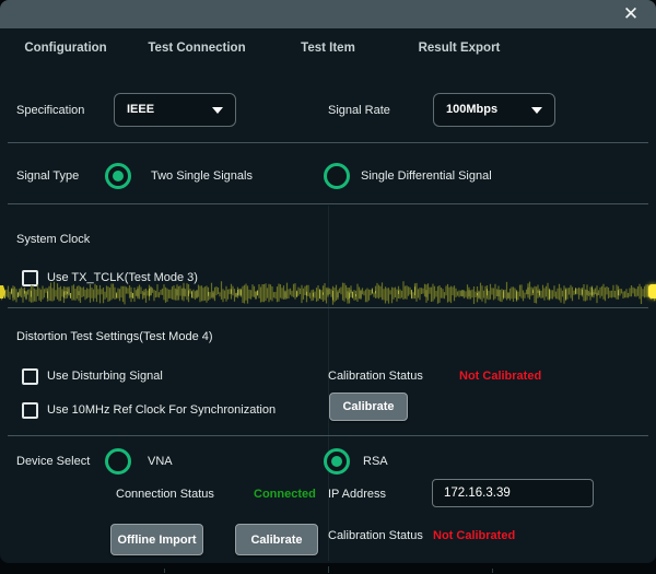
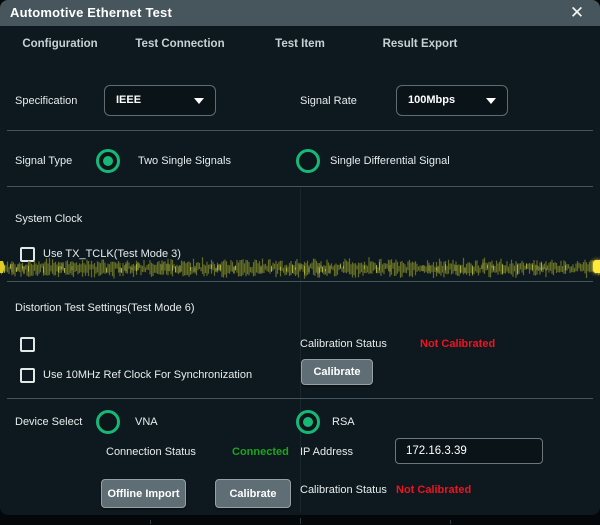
+ Automotive Ethernet Test
  ✕
  Configuration
  Test Connection
  Test Item
  Result Export
  Specification
  IEEE
  Signal Rate
  100Mbps
  Signal Type
  Two Single Signals
  Single Differential Signal
  System Clock
  Use TX_TCLK(Test Mode 3)
- Distortion Test Settings(Test Mode 4)
+ Distortion Test Settings(Test Mode 6)
- Use Disturbing Signal
  Use 10MHz Ref Clock For Synchronization
  Calibration Status
  Not Calibrated
  Calibrate
  Device Select
  VNA
  RSA
  Connection Status
  Connected
  IP Address
  172.16.3.39
  Offline Import
  Calibrate
  Calibration Status
  Not Calibrated
